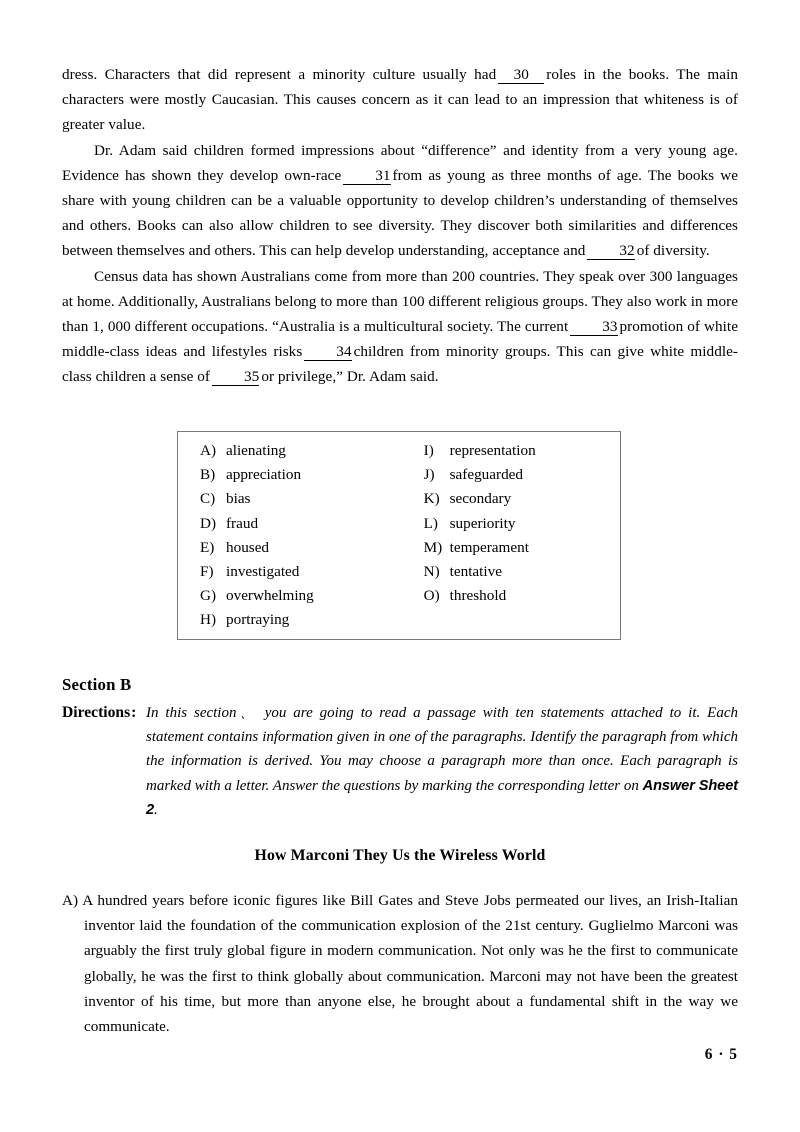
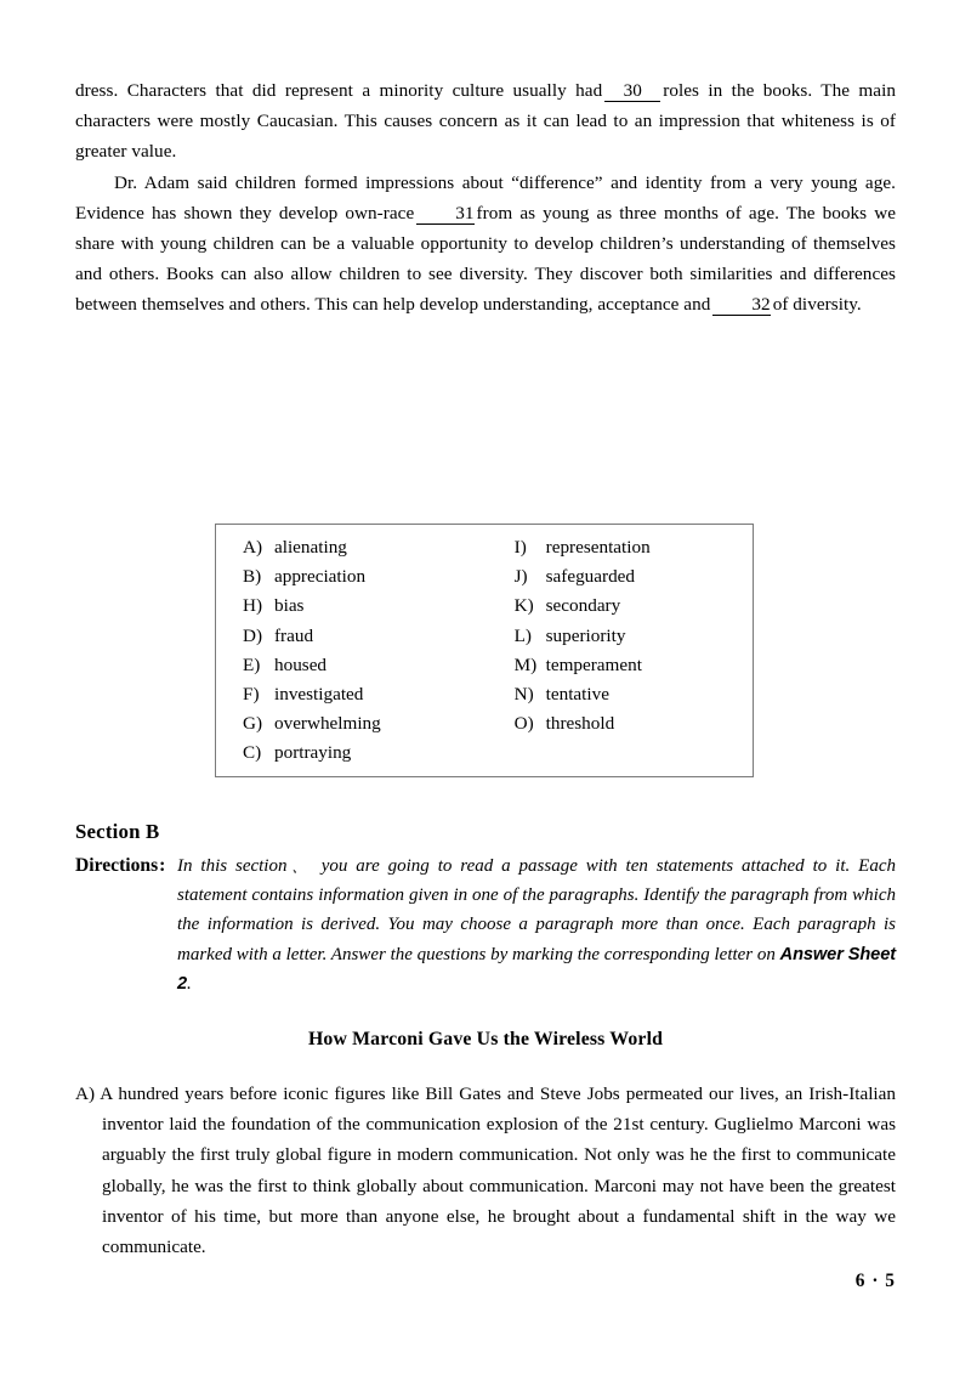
  dress. Characters that did represent a minority culture usually had 30 roles in the books. The main characters were mostly Caucasian. This causes concern as it can lead to an impression that whiteness is of greater value.
  Dr. Adam said children formed impressions about “difference” and identity from a very young age. Evidence has shown they develop own-race 31from as young as three months of age. The books we share with young children can be a valuable opportunity to develop children’s understanding of themselves and others. Books can also allow children to see diversity. They discover both similarities and differences between themselves and others. This can help develop understanding, acceptance and 32of diversity.
- Census data has shown Australians come from more than 200 countries. They speak over 300 languages at home. Additionally, Australians belong to more than 100 different religious groups. They also work in more than 1, 000 different occupations. “Australia is a multicultural society. The current 33promotion of white middle-class ideas and lifestyles risks 34children from minority groups. This can give white middle-class children a sense of 35or privilege,” Dr. Adam said.
  A)
  alienating
  B)
  appreciation
- C)
+ H)
  bias
  D)
  fraud
  E)
  housed
  F)
  investigated
  G)
  overwhelming
- H)
+ C)
  portraying
  I)
  representation
  J)
  safeguarded
  K)
  secondary
  L)
  superiority
  M)
  temperament
  N)
  tentative
  O)
  threshold
  Section B
  Directions:
  In this section、 you are going to read a passage with ten statements attached to it. Each statement contains information given in one of the paragraphs. Identify the paragraph from which the information is derived. You may choose a paragraph more than once. Each paragraph is marked with a letter. Answer the questions by marking the corresponding letter on Answer Sheet 2.
- How Marconi They Us the Wireless World
+ How Marconi Gave Us the Wireless World
  A) A hundred years before iconic figures like Bill Gates and Steve Jobs permeated our lives, an Irish-Italian inventor laid the foundation of the communication explosion of the 21st century. Guglielmo Marconi was arguably the first truly global figure in modern communication. Not only was he the first to communicate globally, he was the first to think globally about communication. Marconi may not have been the greatest inventor of his time, but more than anyone else, he brought about a fundamental shift in the way we communicate.
  6 · 5
